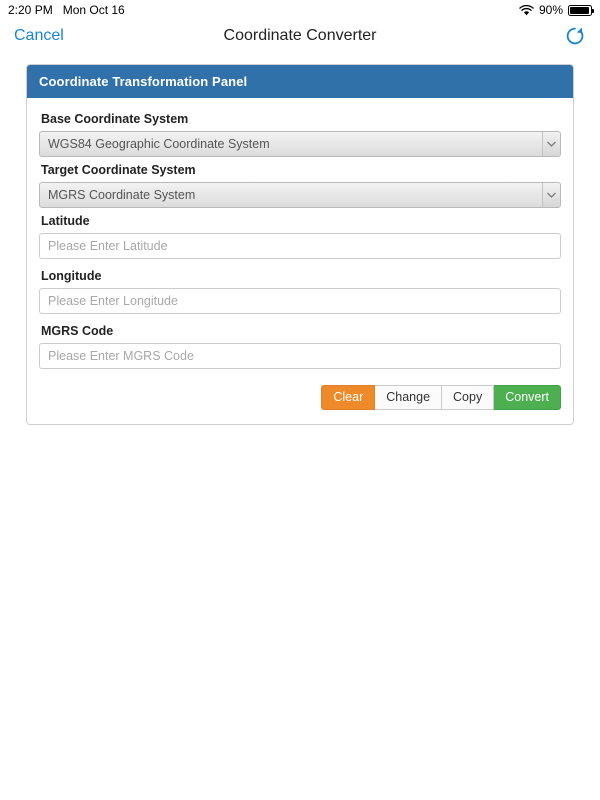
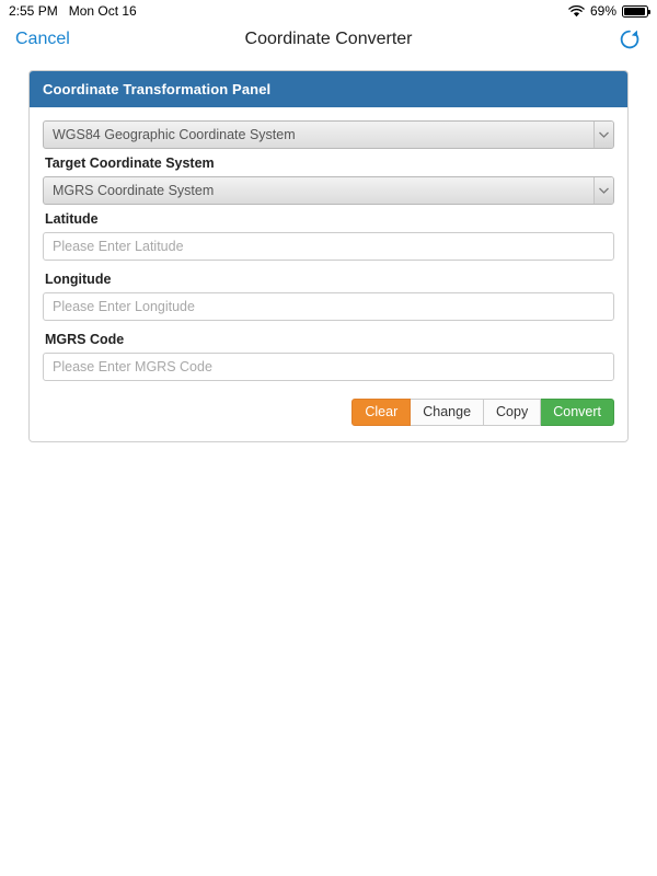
- 2:20 PM
+ 2:55 PM
  Mon Oct 16
- 90%
+ 69%
  Cancel
  Coordinate Converter
  Coordinate Transformation Panel
- Base Coordinate System
  WGS84 Geographic Coordinate System
  Target Coordinate System
  MGRS Coordinate System
  Latitude
  Please Enter Latitude
  Longitude
  Please Enter Longitude
  MGRS Code
  Please Enter MGRS Code
  Clear
  Change
  Copy
  Convert
